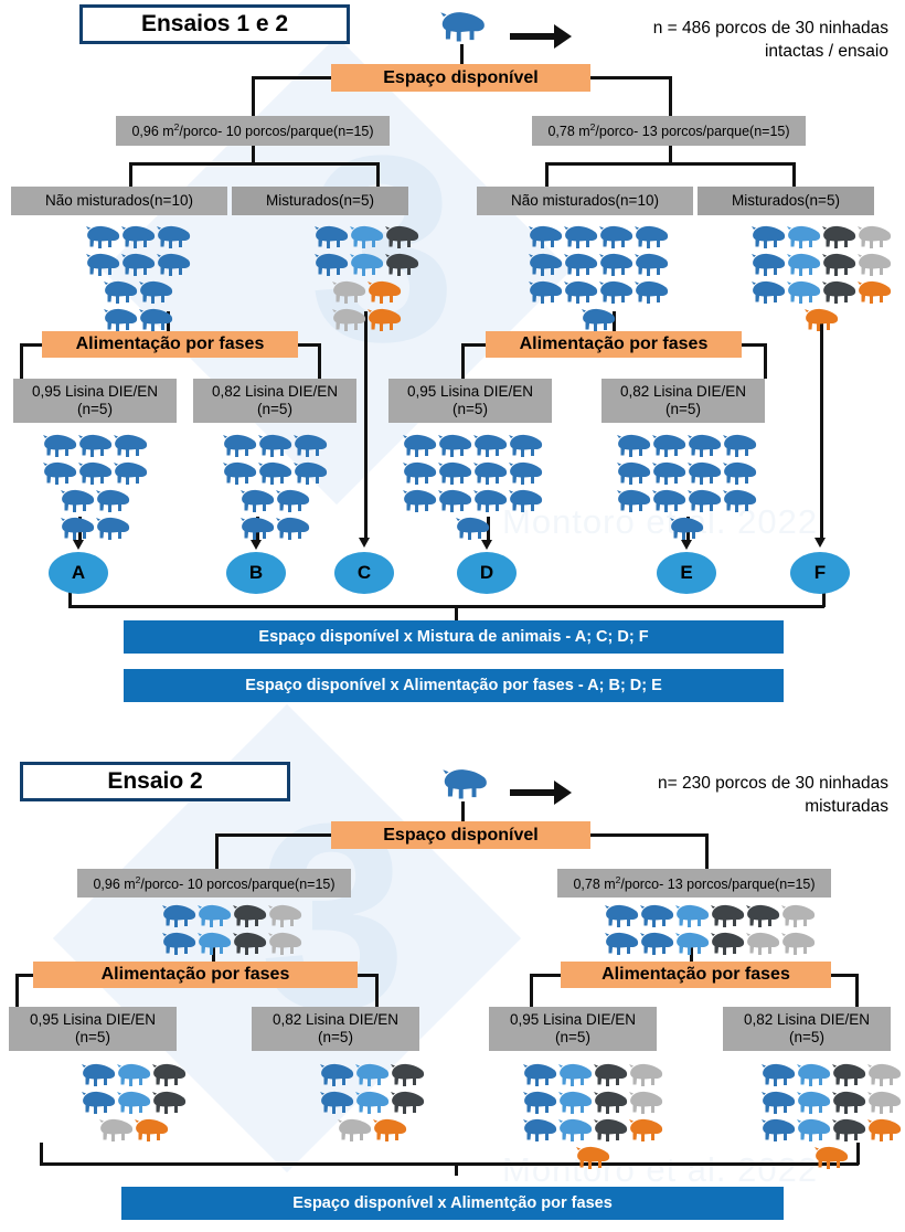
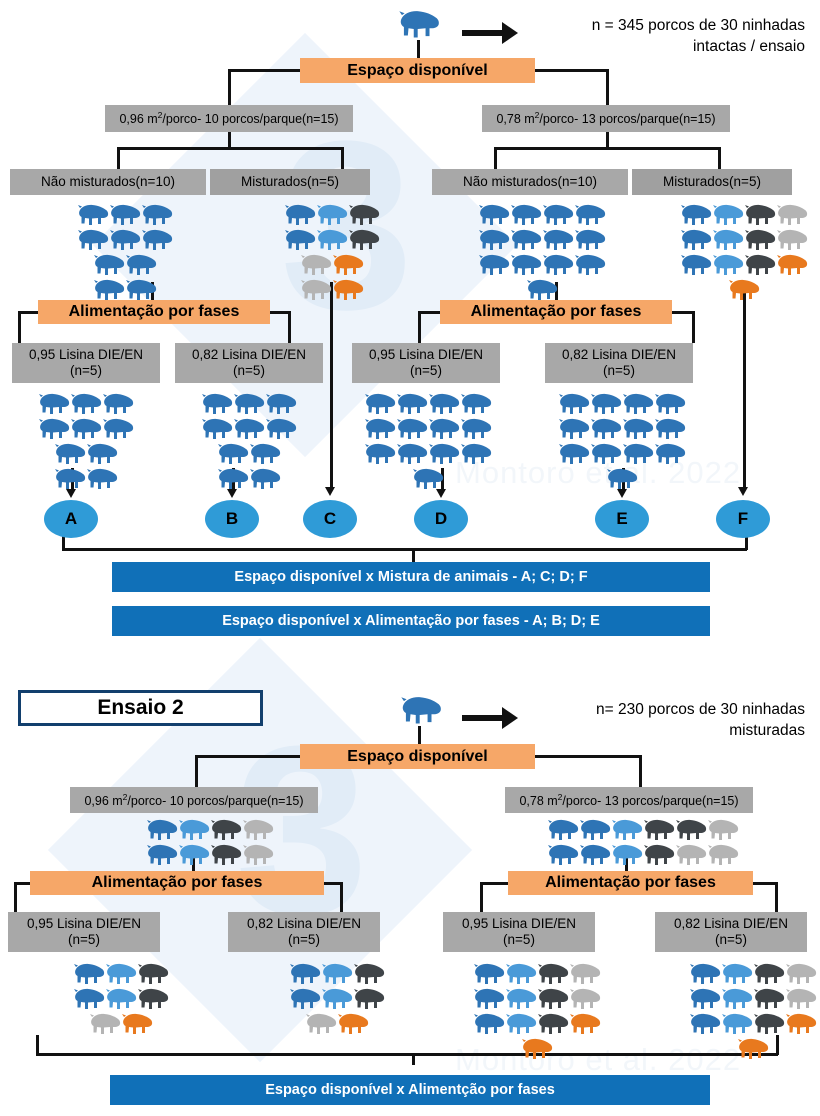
  3
  3
  Montoro etl. 2022
  Montoro et al. 2022
- Ensaios 1 e 2
- n = 486 porcos de 30 ninhadas
+ n = 345 porcos de 30 ninhadas
  intactas / ensaio
  Espaço disponível
  0,96 m2/porco- 10 porcos/parque(n=15)
  0,78 m2/porco- 13 porcos/parque(n=15)
  Não misturados(n=10)
  Misturados(n=5)
  Não misturados(n=10)
  Misturados(n=5)
  Alimentação por fases
  Alimentação por fases
  0,95 Lisina DIE/EN
  (n=5)
  0,82 Lisina DIE/EN
  (n=5)
  0,95 Lisina DIE/EN
  (n=5)
  0,82 Lisina DIE/EN
  (n=5)
  A
  B
  C
  D
  E
  F
  Espaço disponível x Mistura de animais - A; C; D; F
  Espaço disponível x Alimentação por fases - A; B; D; E
  Ensaio 2
  n= 230 porcos de 30 ninhadas
  misturadas
  Espaço disponível
  0,96 m2/porco- 10 porcos/parque(n=15)
  0,78 m2/porco- 13 porcos/parque(n=15)
  Alimentação por fases
  Alimentação por fases
  0,95 Lisina DIE/EN
  (n=5)
  0,82 Lisina DIE/EN
  (n=5)
  0,95 Lisina DIE/EN
  (n=5)
  0,82 Lisina DIE/EN
  (n=5)
  Espaço disponível x Alimentção por fases
